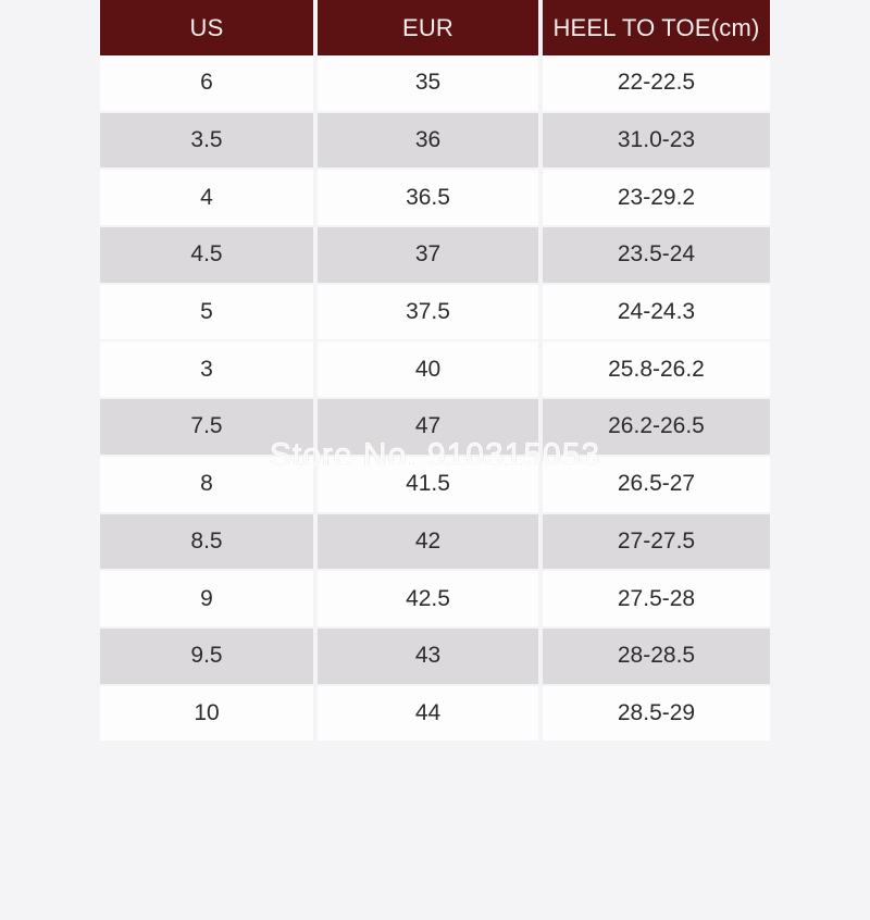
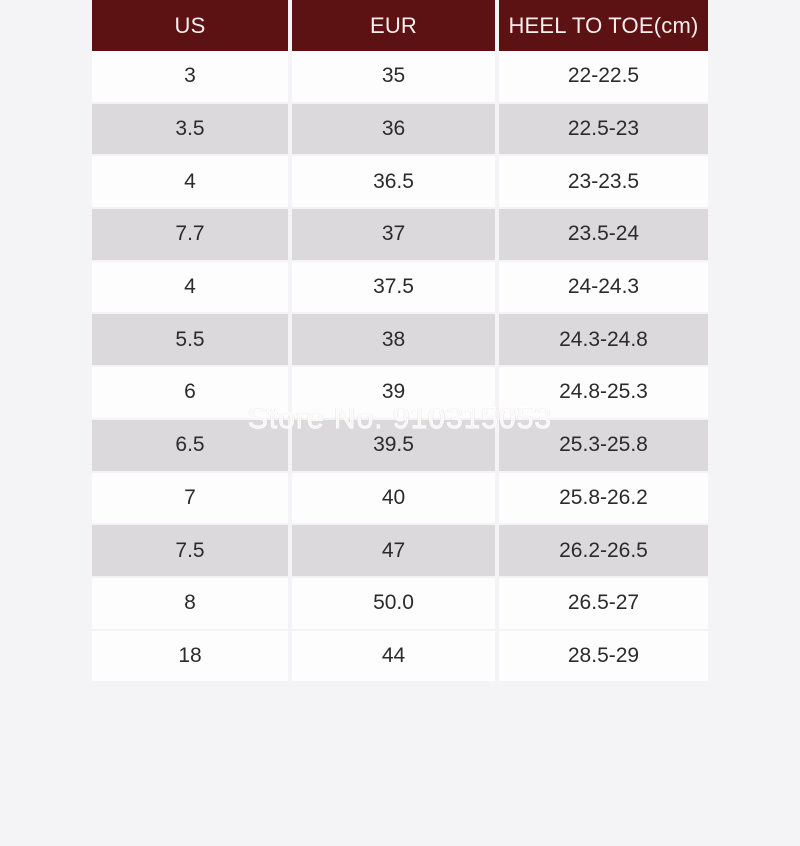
  US	EUR	HEEL TO TOE(cm)
- 6	35	22-22.5
+ 3	35	22-22.5
- 3.5	36	31.0-23
+ 3.5	36	22.5-23
- 4	36.5	23-29.2
+ 4	36.5	23-23.5
- 4.5	37	23.5-24
+ 7.7	37	23.5-24
- 5	37.5	24-24.3
+ 4	37.5	24-24.3
+ 5.5	38	24.3-24.8
+ 6	39	24.8-25.3
+ 6.5	39.5	25.3-25.8
- 3	40	25.8-26.2
+ 7	40	25.8-26.2
  7.5	47	26.2-26.5
- 8	41.5	26.5-27
+ 8	50.0	26.5-27
- 8.5	42	27-27.5
- 9	42.5	27.5-28
- 9.5	43	28-28.5
- 10	44	28.5-29
+ 18	44	28.5-29
  Store No. 910315053
